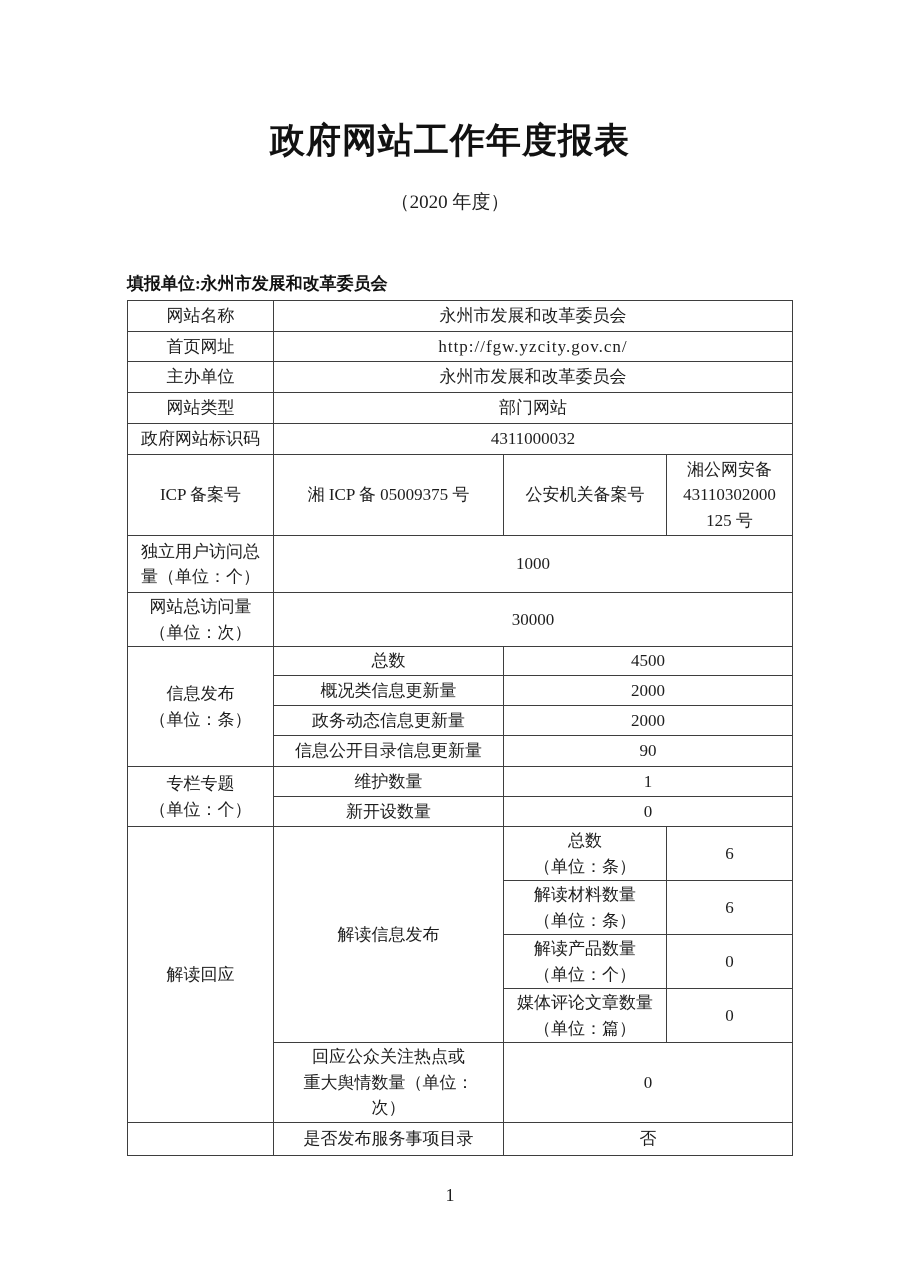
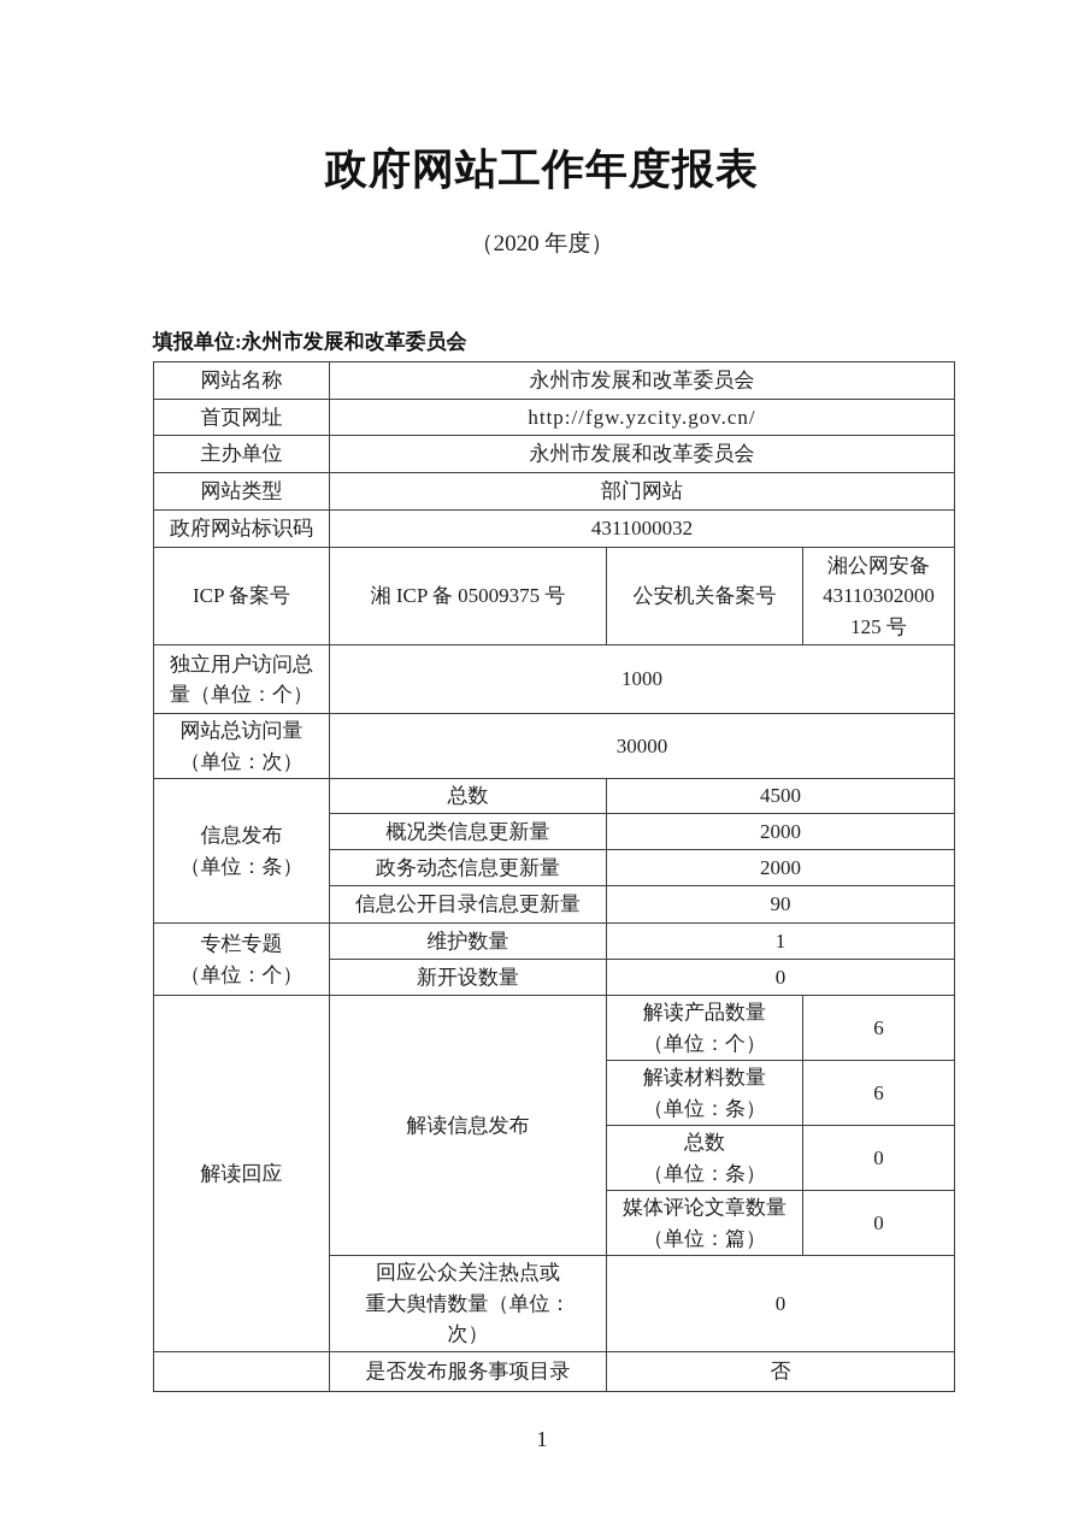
  政府网站工作年度报表
  （2020 年度）
  填报单位:永州市发展和改革委员会
  网站名称	永州市发展和改革委员会
  首页网址	http://fgw.yzcity.gov.cn/
  主办单位	永州市发展和改革委员会
  网站类型	部门网站
  政府网站标识码	4311000032
  ICP 备案号	湘 ICP 备 05009375 号	公安机关备案号	湘公网安备 43110302000 125 号
  独立用户访问总 量（单位：个）	1000
  网站总访问量 （单位：次）	30000
  信息发布 （单位：条）	总数	4500
  概况类信息更新量	2000
  政务动态信息更新量	2000
  信息公开目录信息更新量	90
  专栏专题 （单位：个）	维护数量	1
  新开设数量	0
- 解读回应	解读信息发布	总数 （单位：条）	6
+ 解读回应	解读信息发布	解读产品数量 （单位：个）	6
  解读材料数量 （单位：条）	6
- 解读产品数量 （单位：个）	0
+ 总数 （单位：条）	0
  媒体评论文章数量 （单位：篇）	0
  回应公众关注热点或 重大舆情数量（单位： 次）	0
  	是否发布服务事项目录	否
  1
